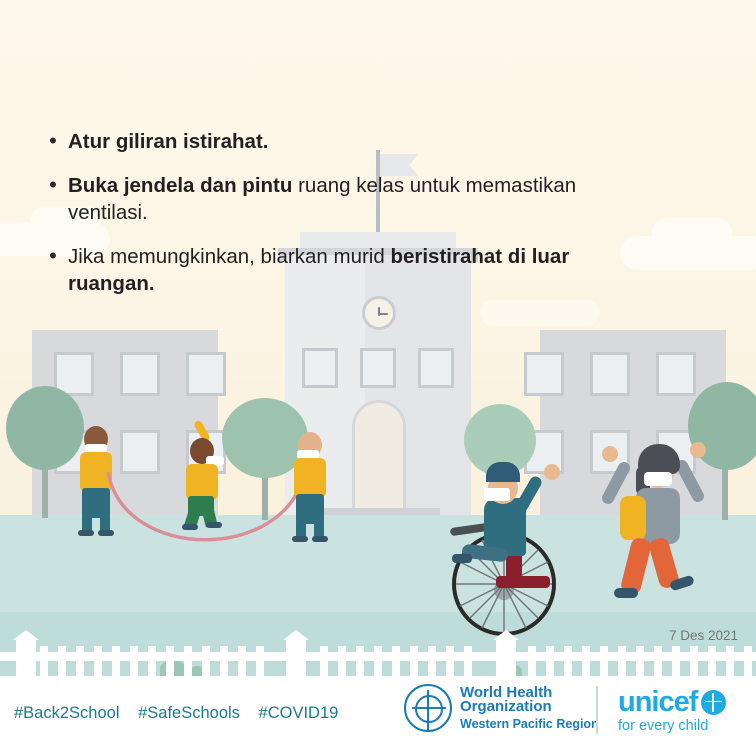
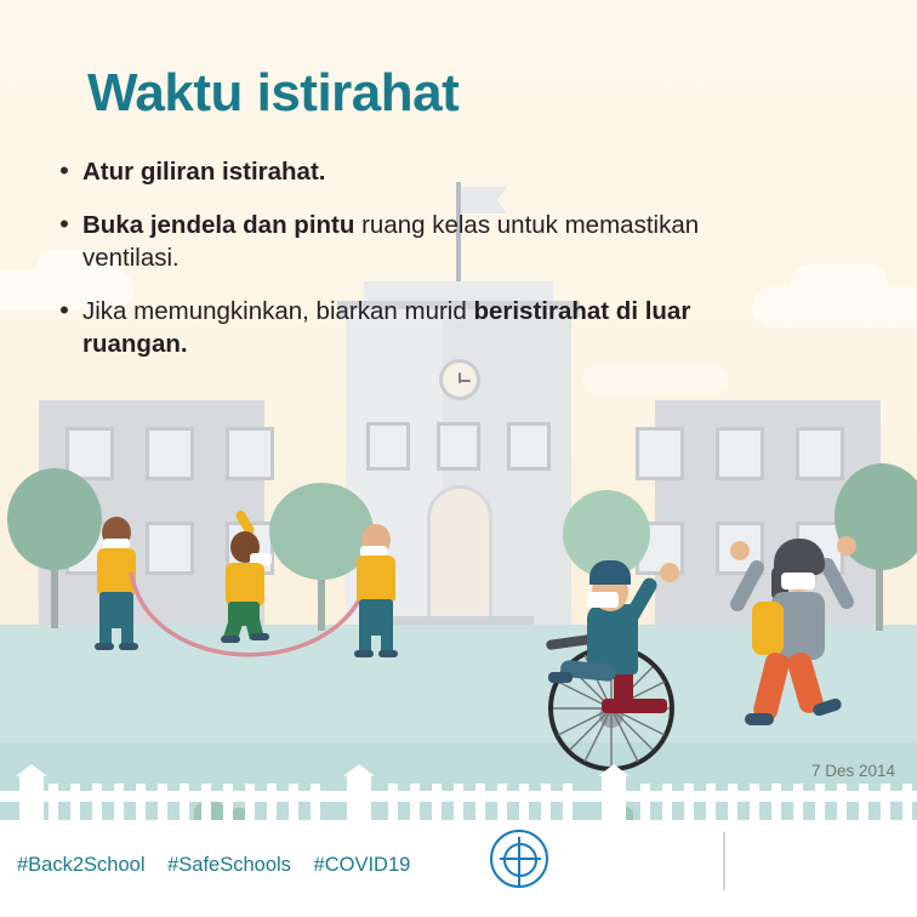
+ Waktu istirahat
  •
  Atur giliran istirahat.
  •
  Buka jendela dan pintu ruang kelas untuk memastikan ventilasi.
  •
  Jika memungkinkan, biarkan murid beristirahat di luar ruangan.
- 7 Des 2021
+ 7 Des 2014
  #Back2School #SafeSchools #COVID19
- World Health
- Organization
- Western Pacific Region
- unicef
- for every child
